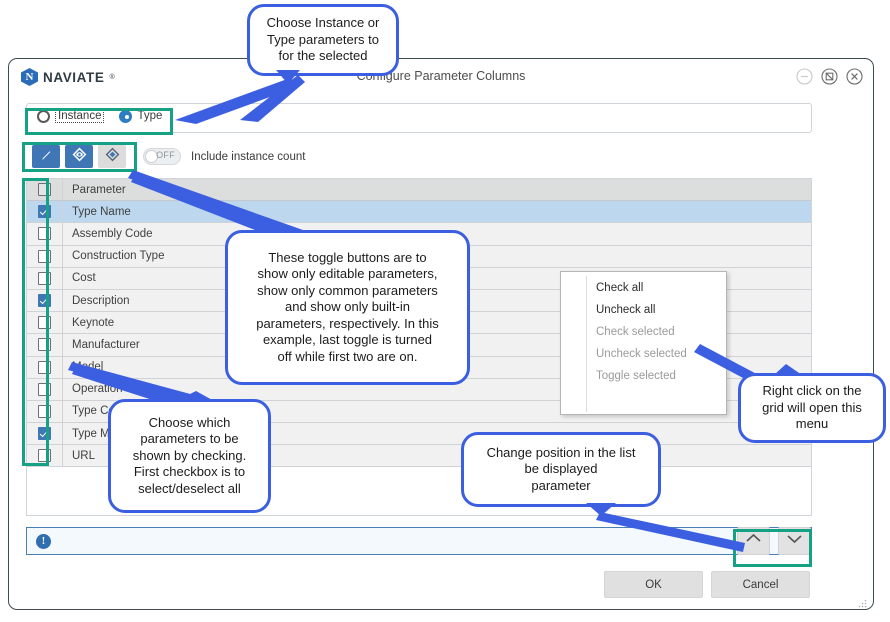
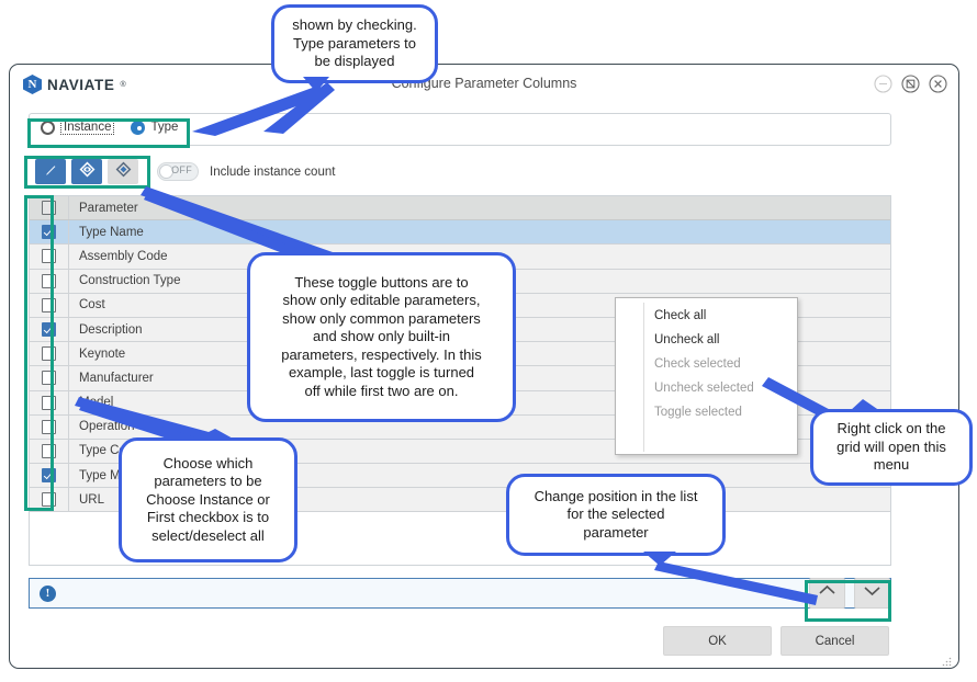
  N
  NAVIATE
  Configure Parameter Columns
  Instance
  Type
  OFF
  Include instance count
  Parameter
  Type Name
  Assembly Code
  Construction Type
  Cost
  Description
  Keynote
  Manufacturer
  Operation
  URL
  Check all
  Uncheck all
  Check selected
  Uncheck selected
  Toggle selected
  !
  OK
  Cancel
- Choose Instance or
+ shown by checking.
  Type parameters to
- for the selected
+ be displayed
  These toggle buttons are to
  show only editable parameters,
  show only common parameters
  and show only built-in
  parameters, respectively. In this
  example, last toggle is turned
  off while first two are on.
  Choose which
  parameters to be
- shown by checking.
+ Choose Instance or
  First checkbox is to
  select/deselect all
  Change position in the list
- be displayed
+ for the selected
  parameter
  Right click on the
  grid will open this
  menu
